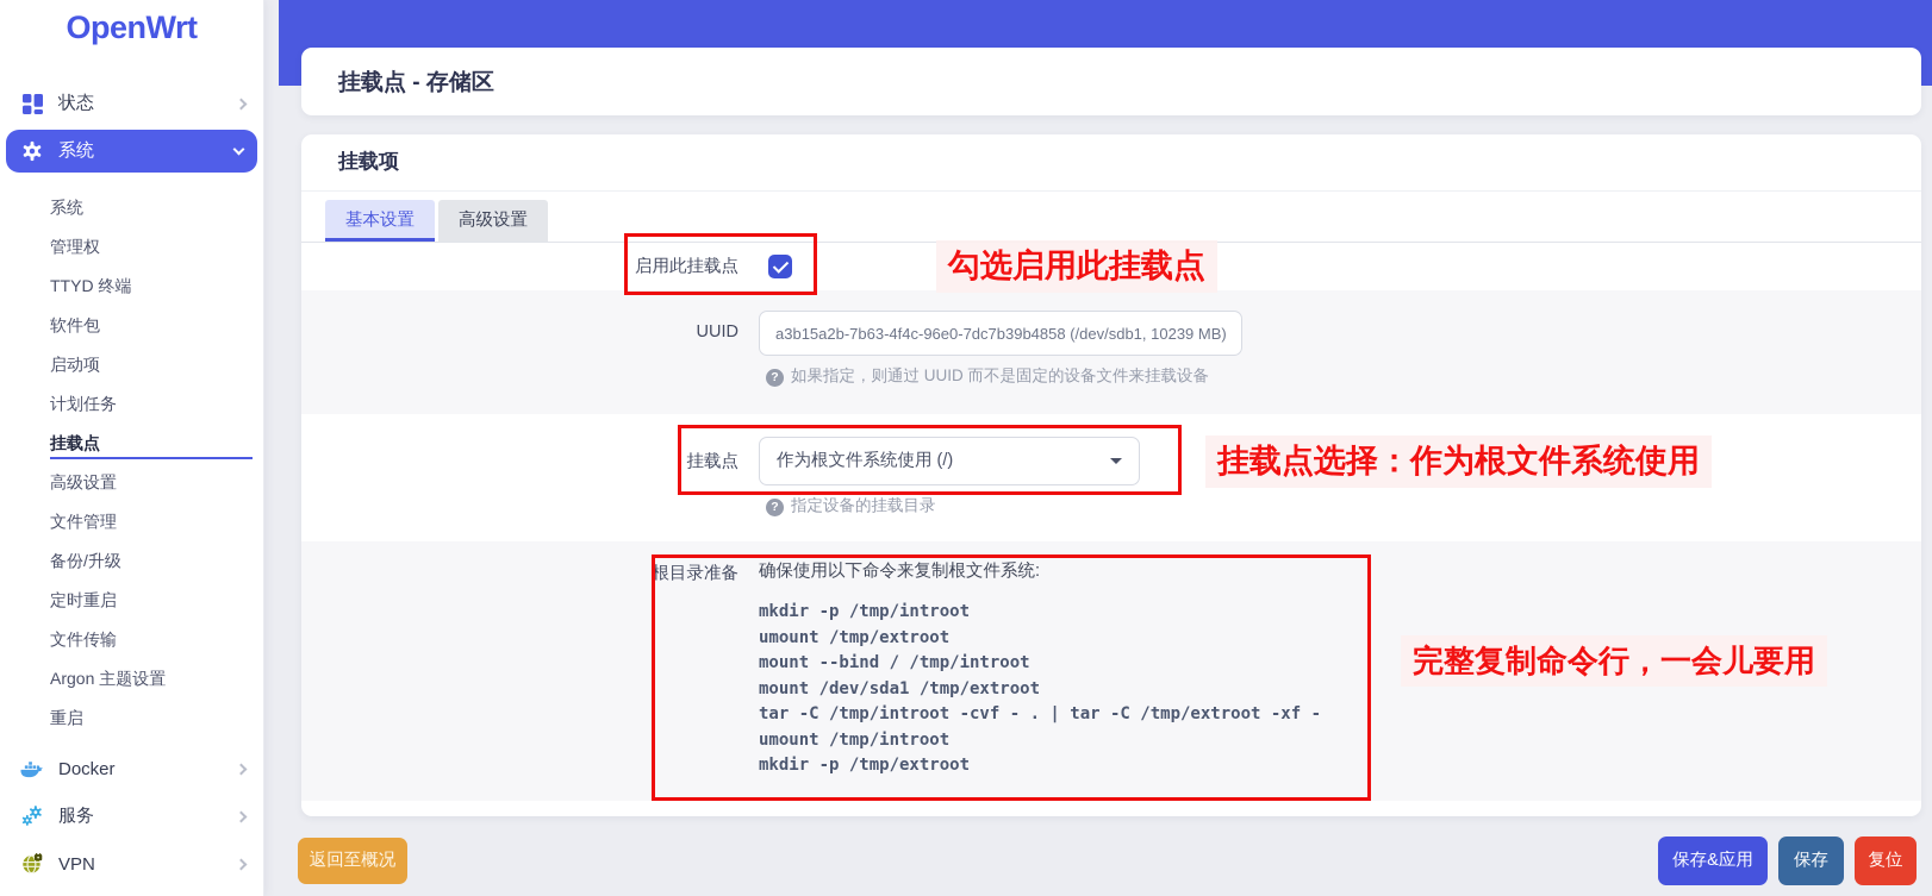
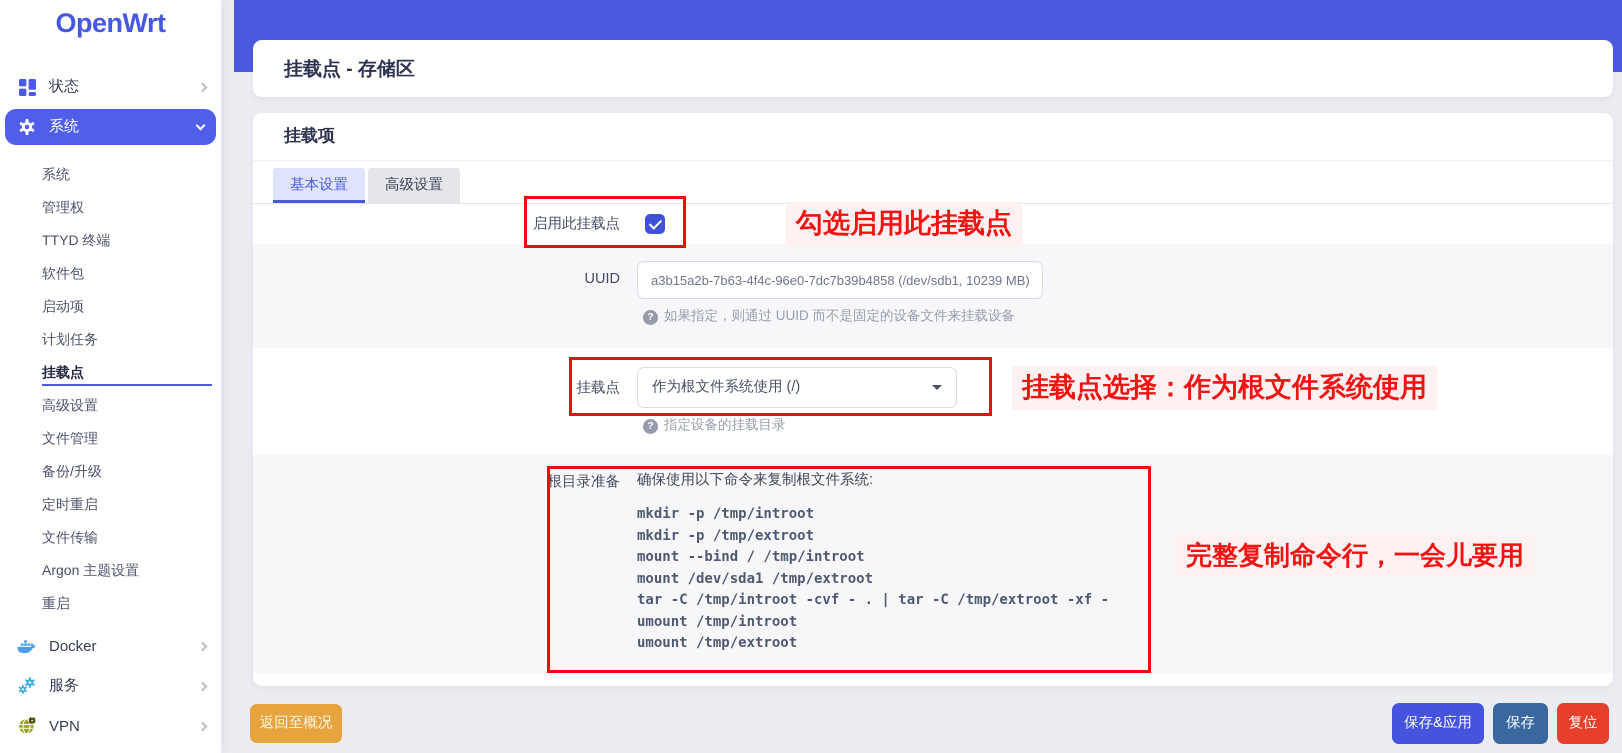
  OpenWrt
  状态
  系统
  系统
  管理权
  TTYD 终端
  软件包
  启动项
  计划任务
  挂载点
  高级设置
  文件管理
  备份/升级
  定时重启
  文件传输
  Argon 主题设置
  重启
  Docker
  服务
  VPN
  挂载点 - 存储区
  挂载项
  基本设置
  高级设置
  启用此挂载点
  UUID
  a3b15a2b-7b63-4f4c-96e0-7dc7b39b4858 (/dev/sdb1, 10239 MB)
  ?
  如果指定，则通过 UUID 而不是固定的设备文件来挂载设备
  挂载点
  作为根文件系统使用 (/)
  ?
  指定设备的挂载目录
  根目录准备
  确保使用以下命令来复制根文件系统:
  mkdir -p /tmp/introot
- umount /tmp/extroot
+ mkdir -p /tmp/extroot
  mount --bind / /tmp/introot
  mount /dev/sda1 /tmp/extroot
  tar -C /tmp/introot -cvf - . | tar -C /tmp/extroot -xf -
  umount /tmp/introot
- mkdir -p /tmp/extroot
+ umount /tmp/extroot
  返回至概况
  保存&应用
  保存
  复位
  勾选启用此挂载点
  挂载点选择：作为根文件系统使用
  完整复制命令行，一会儿要用
